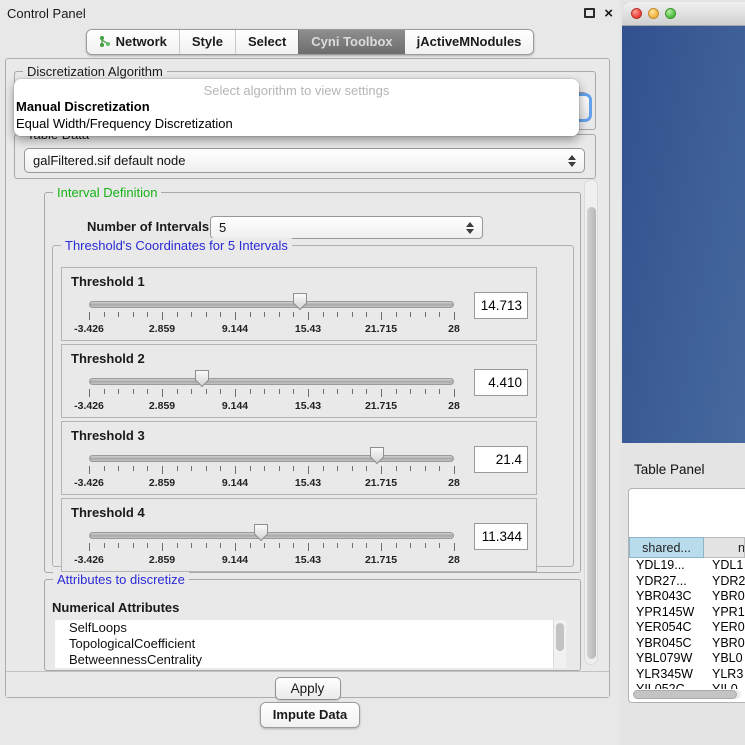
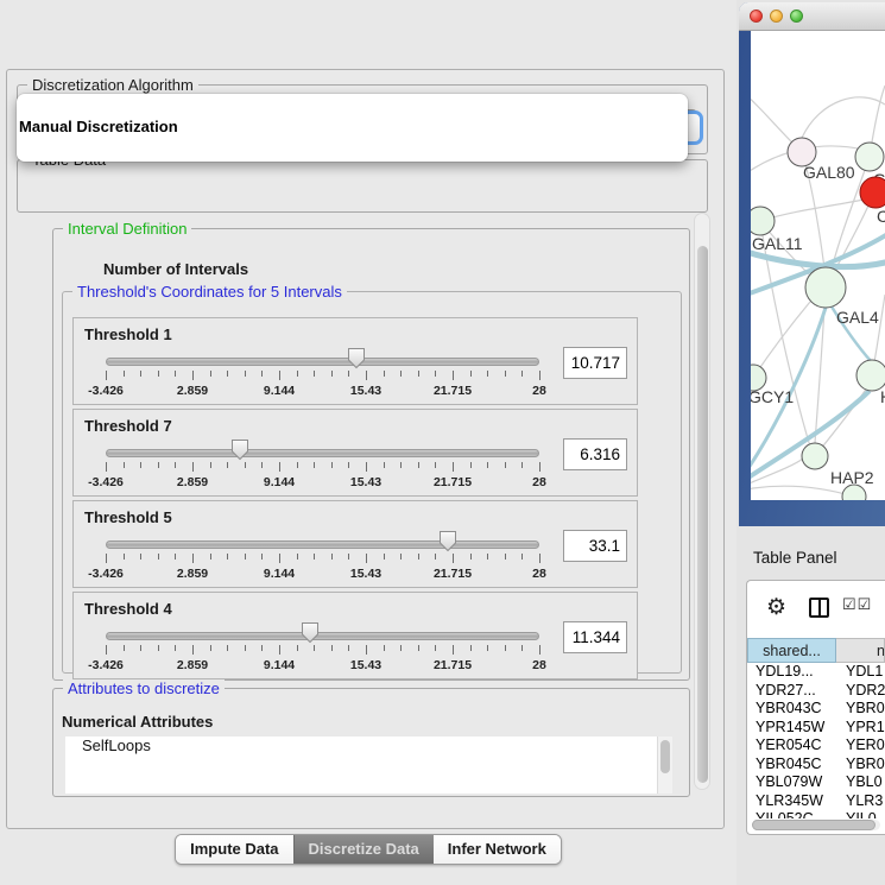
- Control Panel
- ×
- Network
- Style
- Select
- Cyni Toolbox
- jActiveMNodules
  Discretization Algorithm
- Select algorithm to view settings
  Manual Discretization
- Equal Width/Frequency Discretization
- galFiltered.sif default node
  Interval Definition
  Number of Intervals
- 5
  Threshold's Coordinates for 5 Intervals
  Threshold 1
  -3.426
  2.859
  9.144
  15.43
  21.715
  28
- 14.713
+ 10.717
- Threshold 2
+ Threshold 7
  -3.426
  2.859
  9.144
  15.43
  21.715
  28
- 4.410
+ 6.316
- Threshold 3
+ Threshold 5
  -3.426
  2.859
  9.144
  15.43
  21.715
  28
- 21.4
+ 33.1
  Threshold 4
  -3.426
  2.859
  9.144
  15.43
  21.715
  28
  11.344
  Attributes to discretize
  Numerical Attributes
  SelfLoops
- TopologicalCoefficient
- BetweennessCentrality
- Apply
  Impute Data
+ Discretize Data
+ Infer Network
+ GAL80
+ C
+ GAL11
+ GAL4
+ GCY1
+ HAP2
  Table Panel
+ ⚙
+ ☑☑
  shared...
  YDL19...
  YDL1
  YDR27...
  YDR2
  YBR043C
  YBR0
  YPR145W
  YPR1
  YER054C
  YER0
  YBR045C
  YBR0
  YBL079W
  YBL0
  YLR345W
  YLR3
